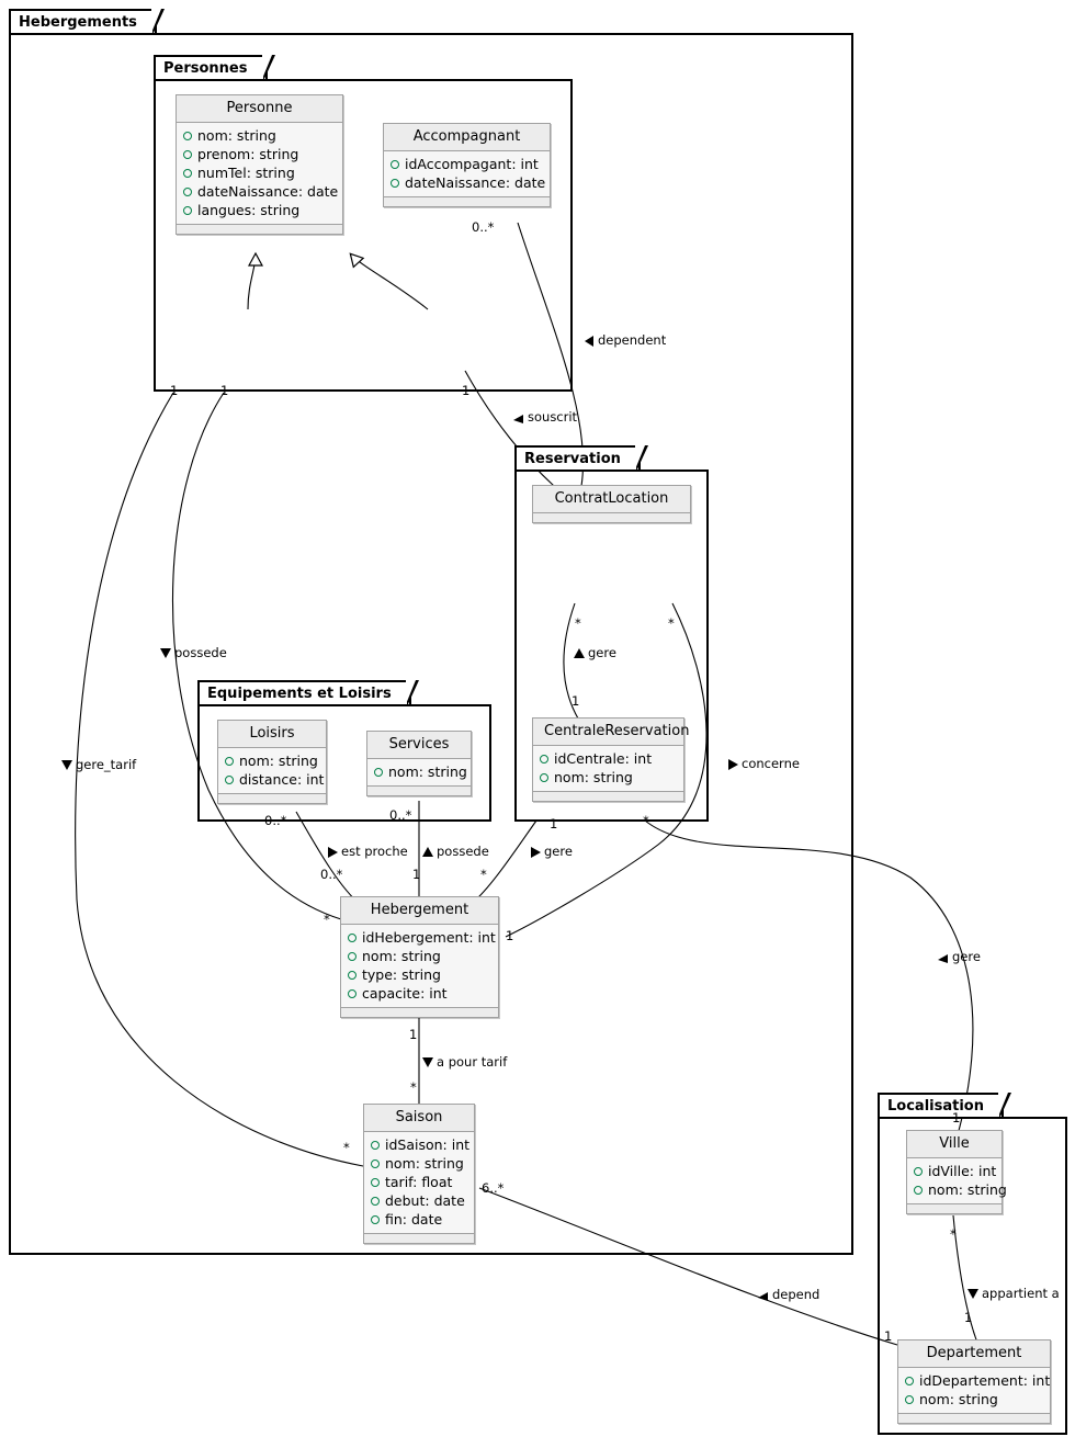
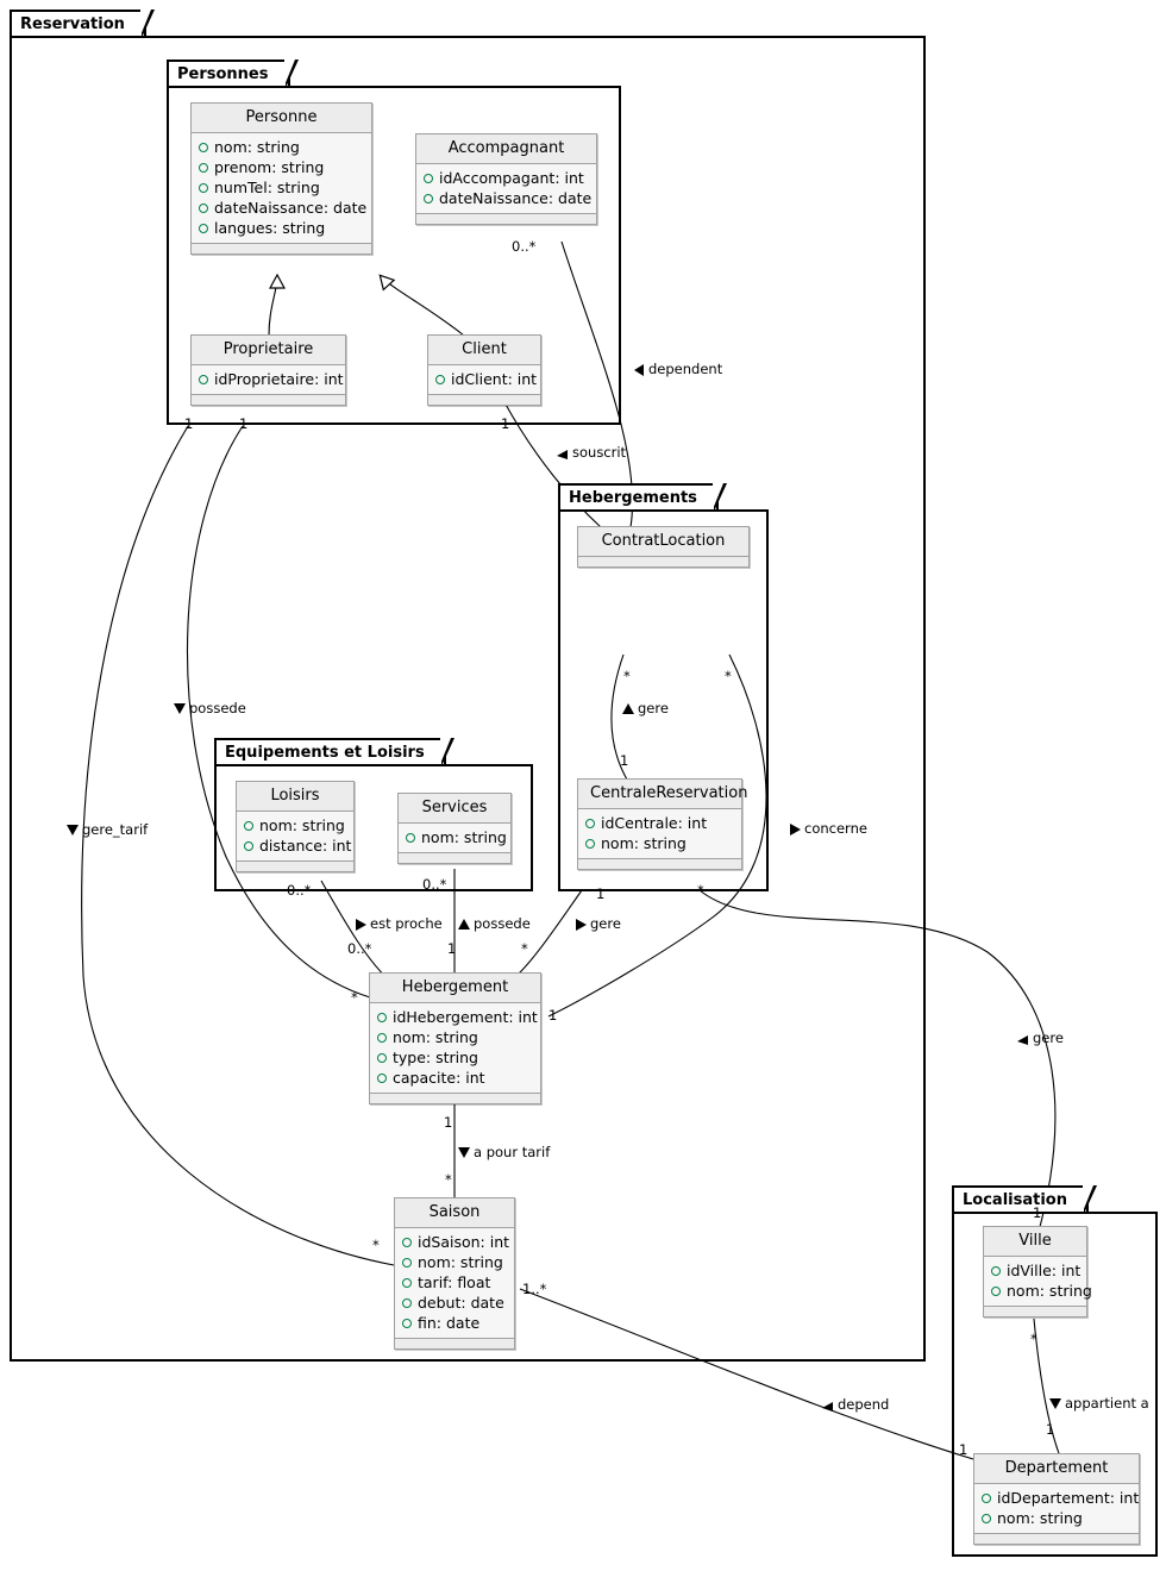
- Hebergements
+ Reservation
  Personnes
- Reservation
+ Hebergements
  Equipements et Loisirs
  Localisation
  Personne
  nom: string
  prenom: string
  numTel: string
  dateNaissance: date
  langues: string
  Accompagnant
  idAccompagant: int
  dateNaissance: date
+ Proprietaire
+ idProprietaire: int
+ Client
+ idClient: int
  ContratLocation
  CentraleReservation
  idCentrale: int
  nom: string
  Loisirs
  nom: string
  distance: int
  Services
  nom: string
  Hebergement
  idHebergement: int
  nom: string
  type: string
  capacite: int
  Saison
  idSaison: int
  nom: string
  tarif: float
  debut: date
  fin: date
  Ville
  idVille: int
  nom: string
  Departement
  idDepartement: int
  nom: string
  dependent
  souscrit
  possede
  gere_tarif
  gere
  concerne
  est proche
  possede
  gere
  a pour tarif
  gere
  depend
  appartient a
  0..*
  1
  1
  1
  *
  *
  1
  1
  *
  0..*
  0..*
  0..*
  1
  *
  *
  1
  1
  *
  *
- 6..*
+ 1..*
  1
  *
  1
  1
